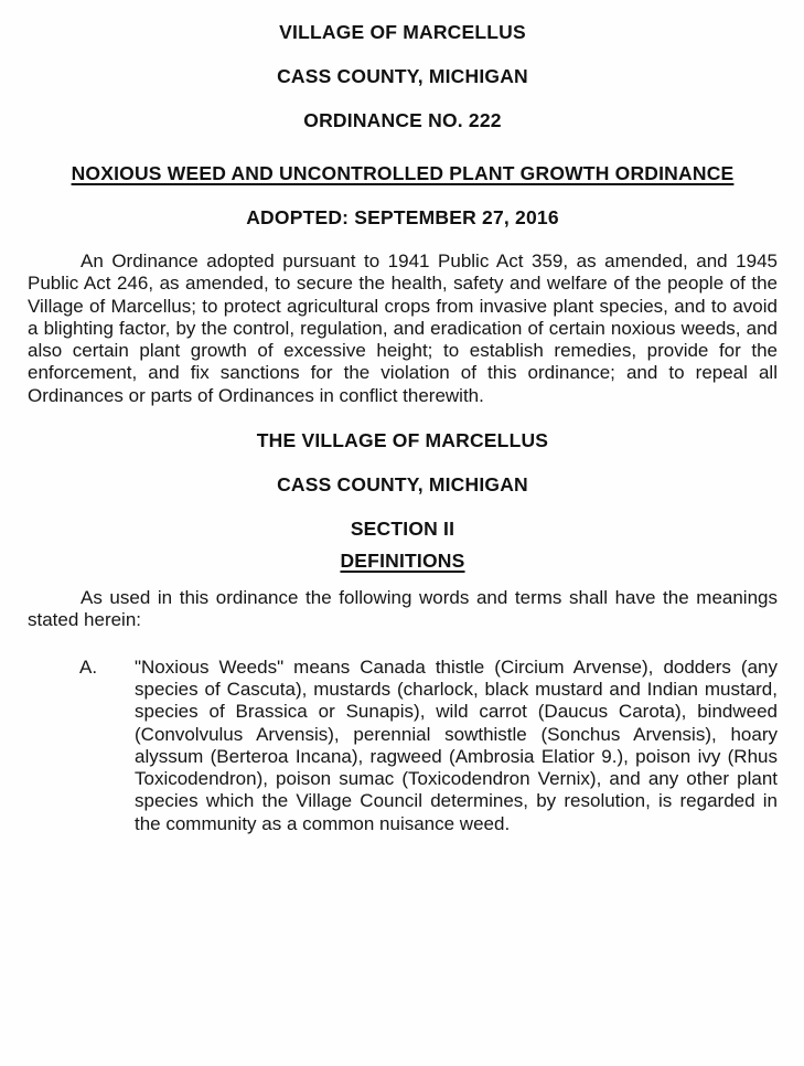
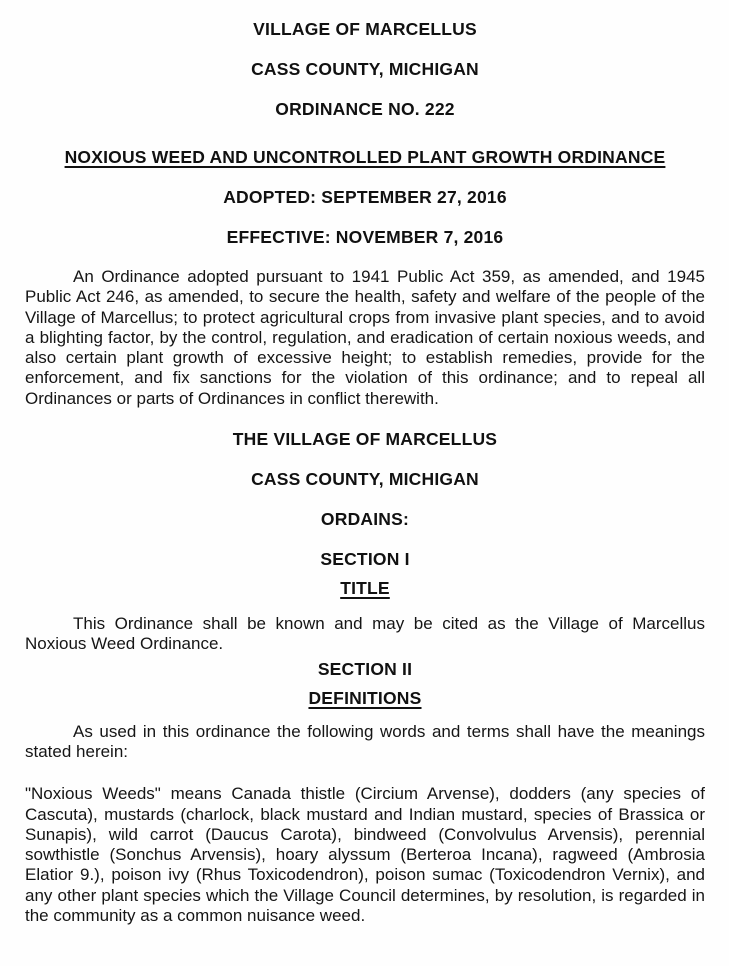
  VILLAGE OF MARCELLUS
  CASS COUNTY, MICHIGAN
  ORDINANCE NO. 222
  NOXIOUS WEED AND UNCONTROLLED PLANT GROWTH ORDINANCE
  ADOPTED: SEPTEMBER 27, 2016
+ EFFECTIVE: NOVEMBER 7, 2016
  An Ordinance adopted pursuant to 1941 Public Act 359, as amended, and 1945 Public Act 246, as amended, to secure the health, safety and welfare of the people of the Village of Marcellus; to protect agricultural crops from invasive plant species, and to avoid a blighting factor, by the control, regulation, and eradication of certain noxious weeds, and also certain plant growth of excessive height; to establish remedies, provide for the enforcement, and fix sanctions for the violation of this ordinance; and to repeal all Ordinances or parts of Ordinances in conflict therewith.
  THE VILLAGE OF MARCELLUS
  CASS COUNTY, MICHIGAN
+ ORDAINS:
+ SECTION I
+ TITLE
+ This Ordinance shall be known and may be cited as the Village of Marcellus Noxious Weed Ordinance.
  SECTION II
  DEFINITIONS
  As used in this ordinance the following words and terms shall have the meanings stated herein:
- A.
  "Noxious Weeds" means Canada thistle (Circium Arvense), dodders (any species of Cascuta), mustards (charlock, black mustard and Indian mustard, species of Brassica or Sunapis), wild carrot (Daucus Carota), bindweed (Convolvulus Arvensis), perennial sowthistle (Sonchus Arvensis), hoary alyssum (Berteroa Incana), ragweed (Ambrosia Elatior 9.), poison ivy (Rhus Toxicodendron), poison sumac (Toxicodendron Vernix), and any other plant species which the Village Council determines, by resolution, is regarded in the community as a common nuisance weed.
